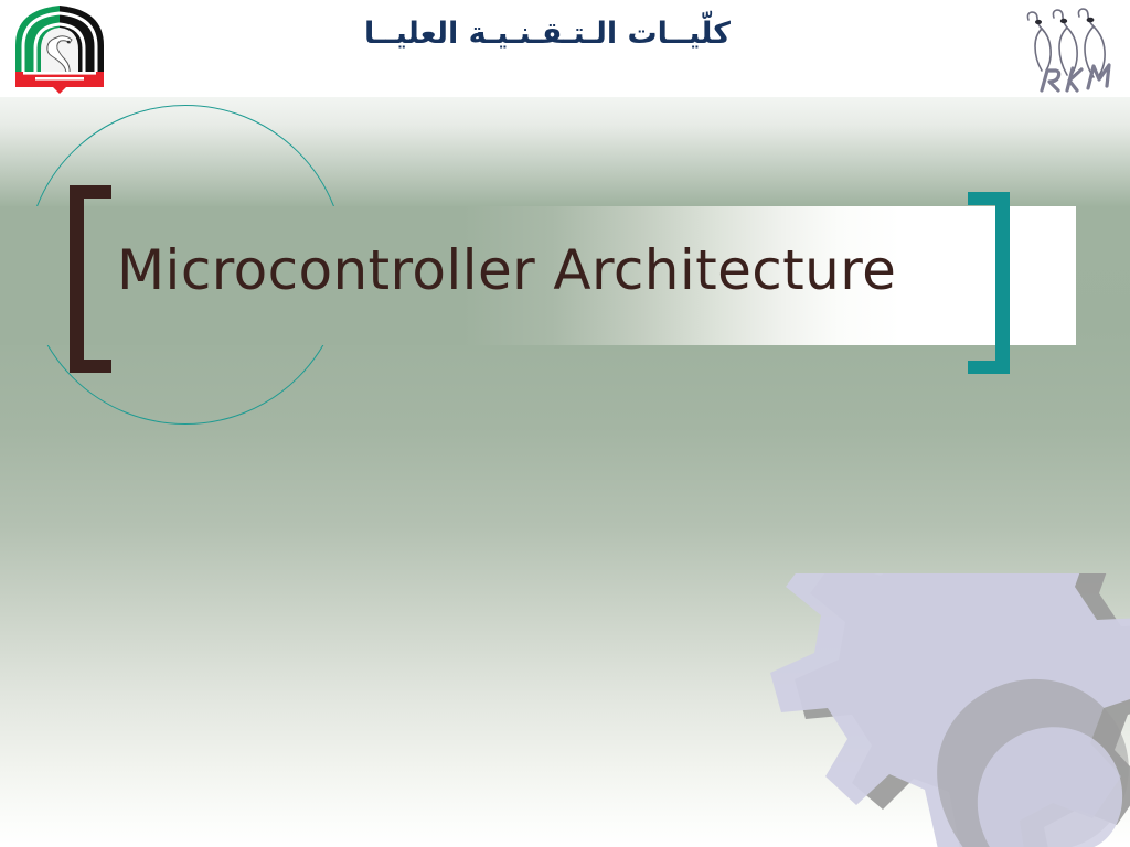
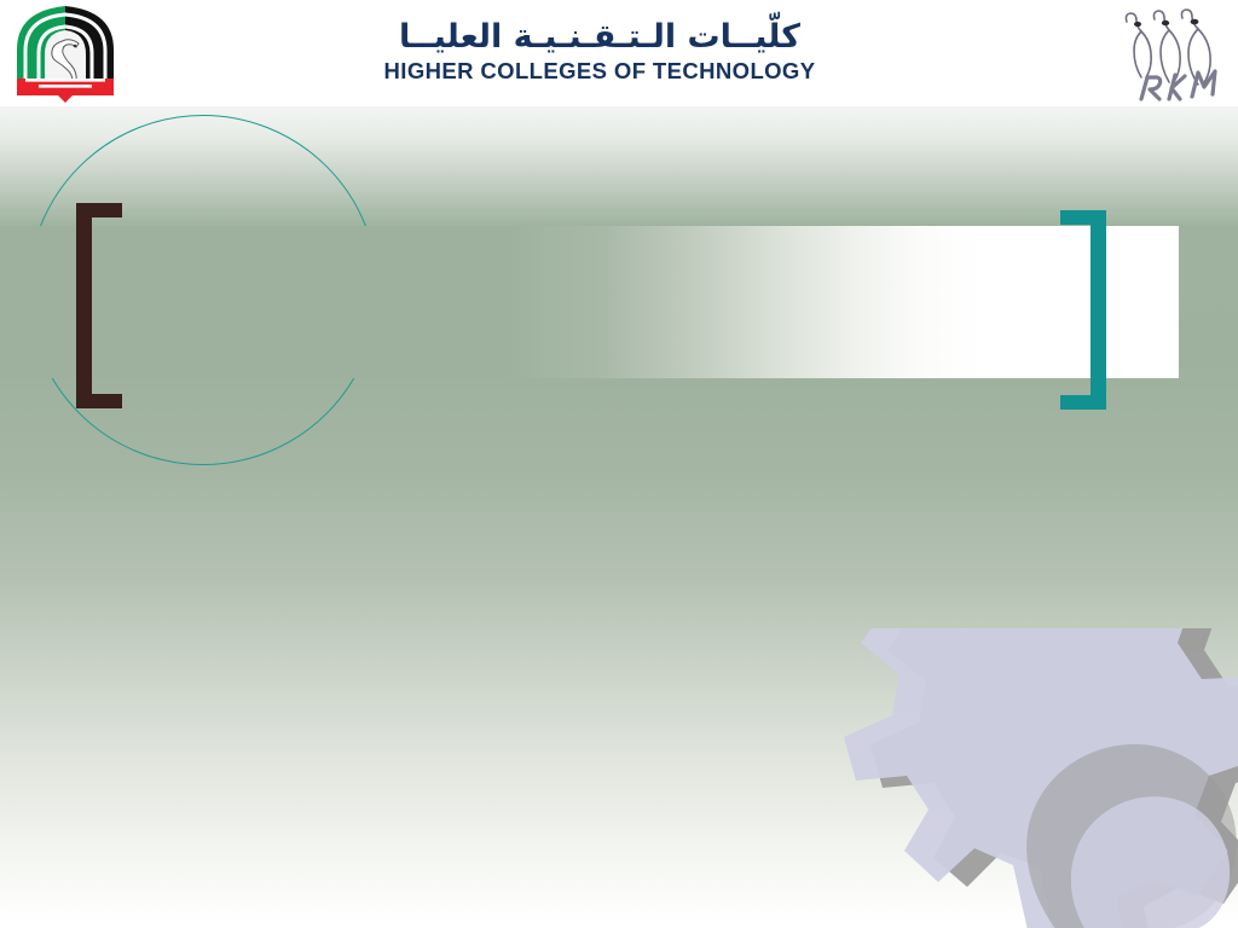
- Microcontroller Architecture
  كلّيــات الـتـقـنـيـة العليــا
+ HIGHER COLLEGES OF TECHNOLOGY
